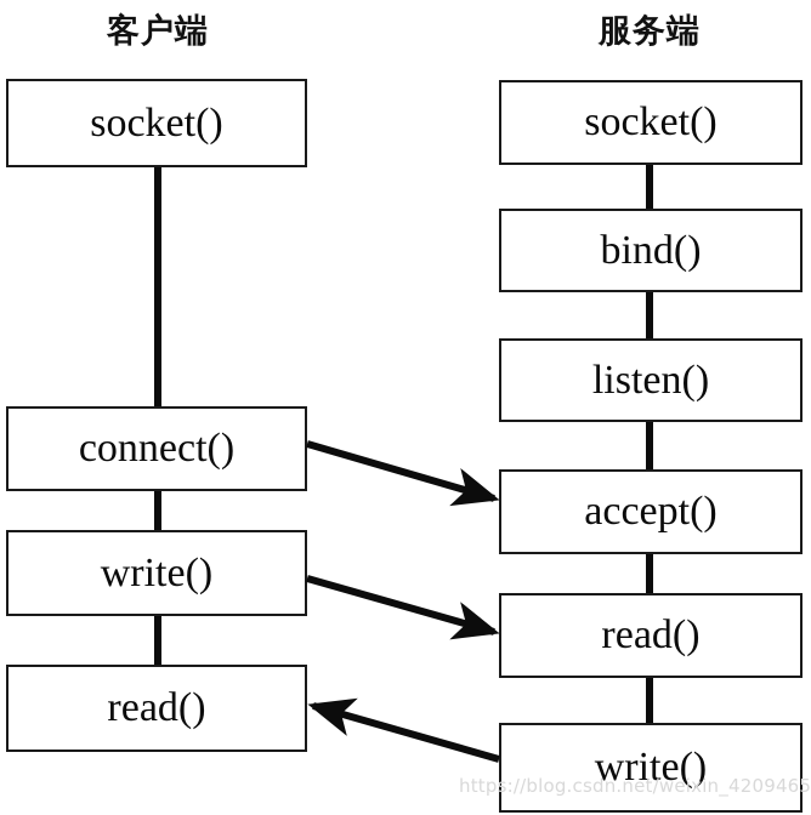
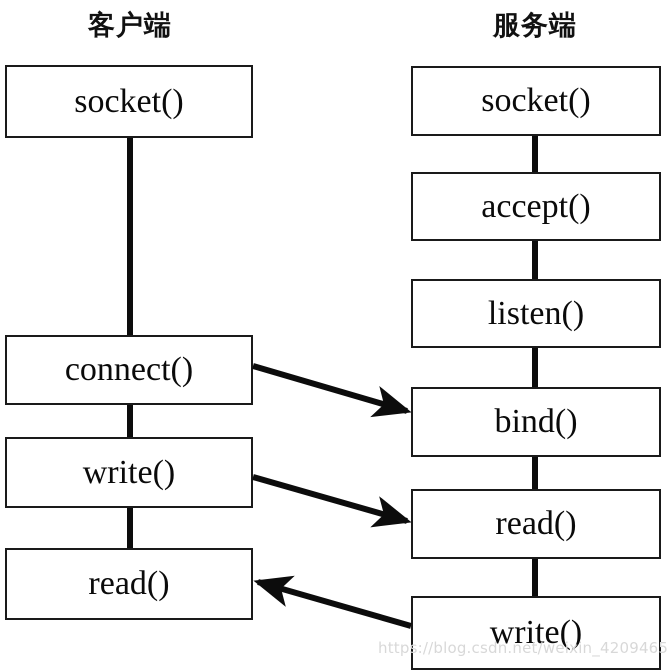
  客户端
  服务端
  socket()
  connect()
  write()
  read()
  socket()
- bind()
+ accept()
  listen()
- accept()
+ bind()
  read()
  write()
  https://blog.csdn.net/weixin_4209465
